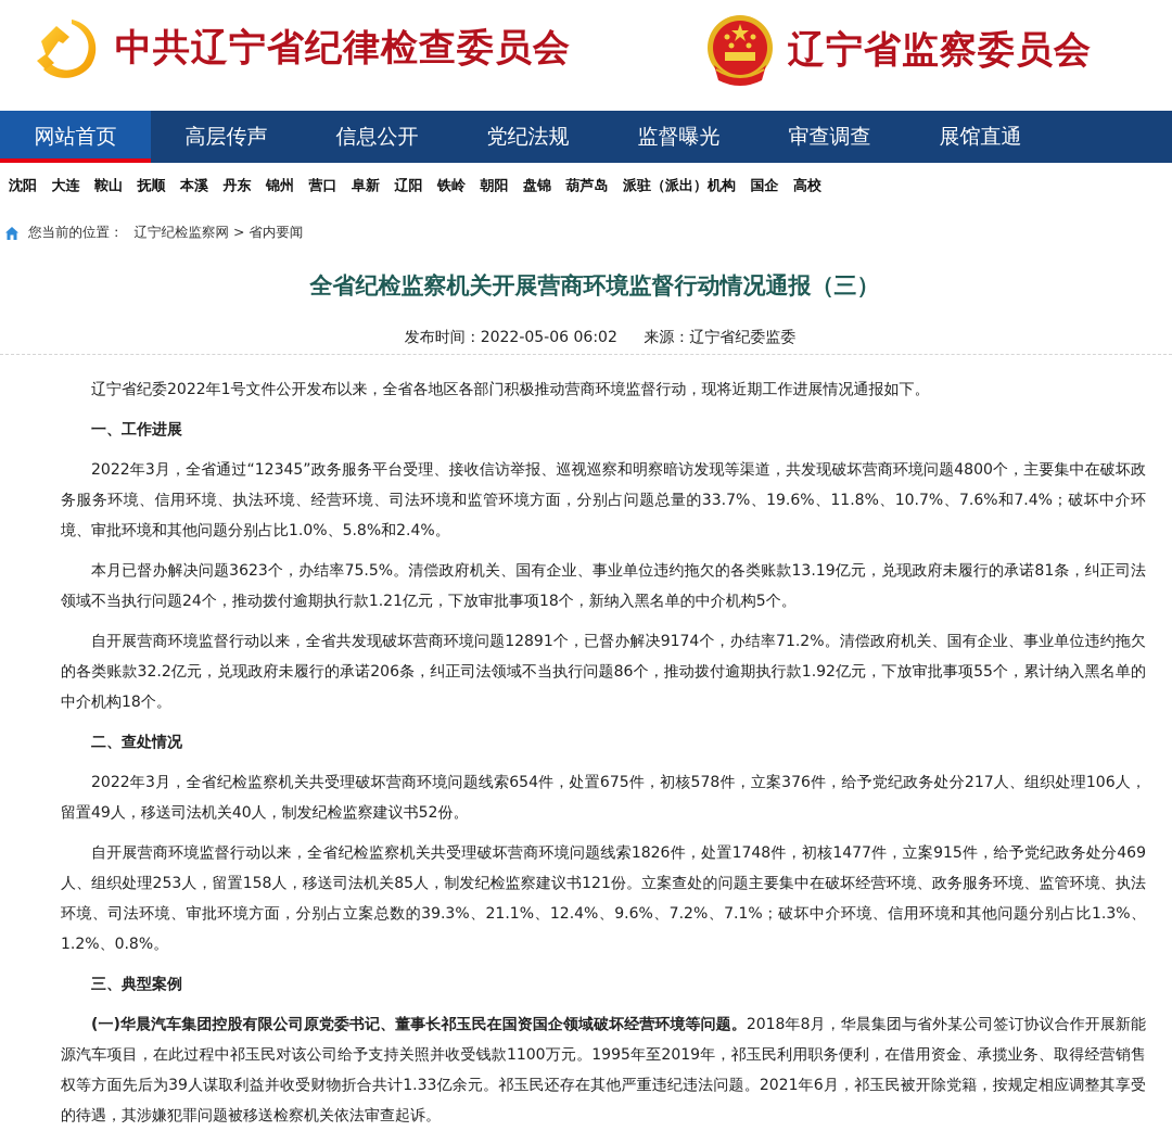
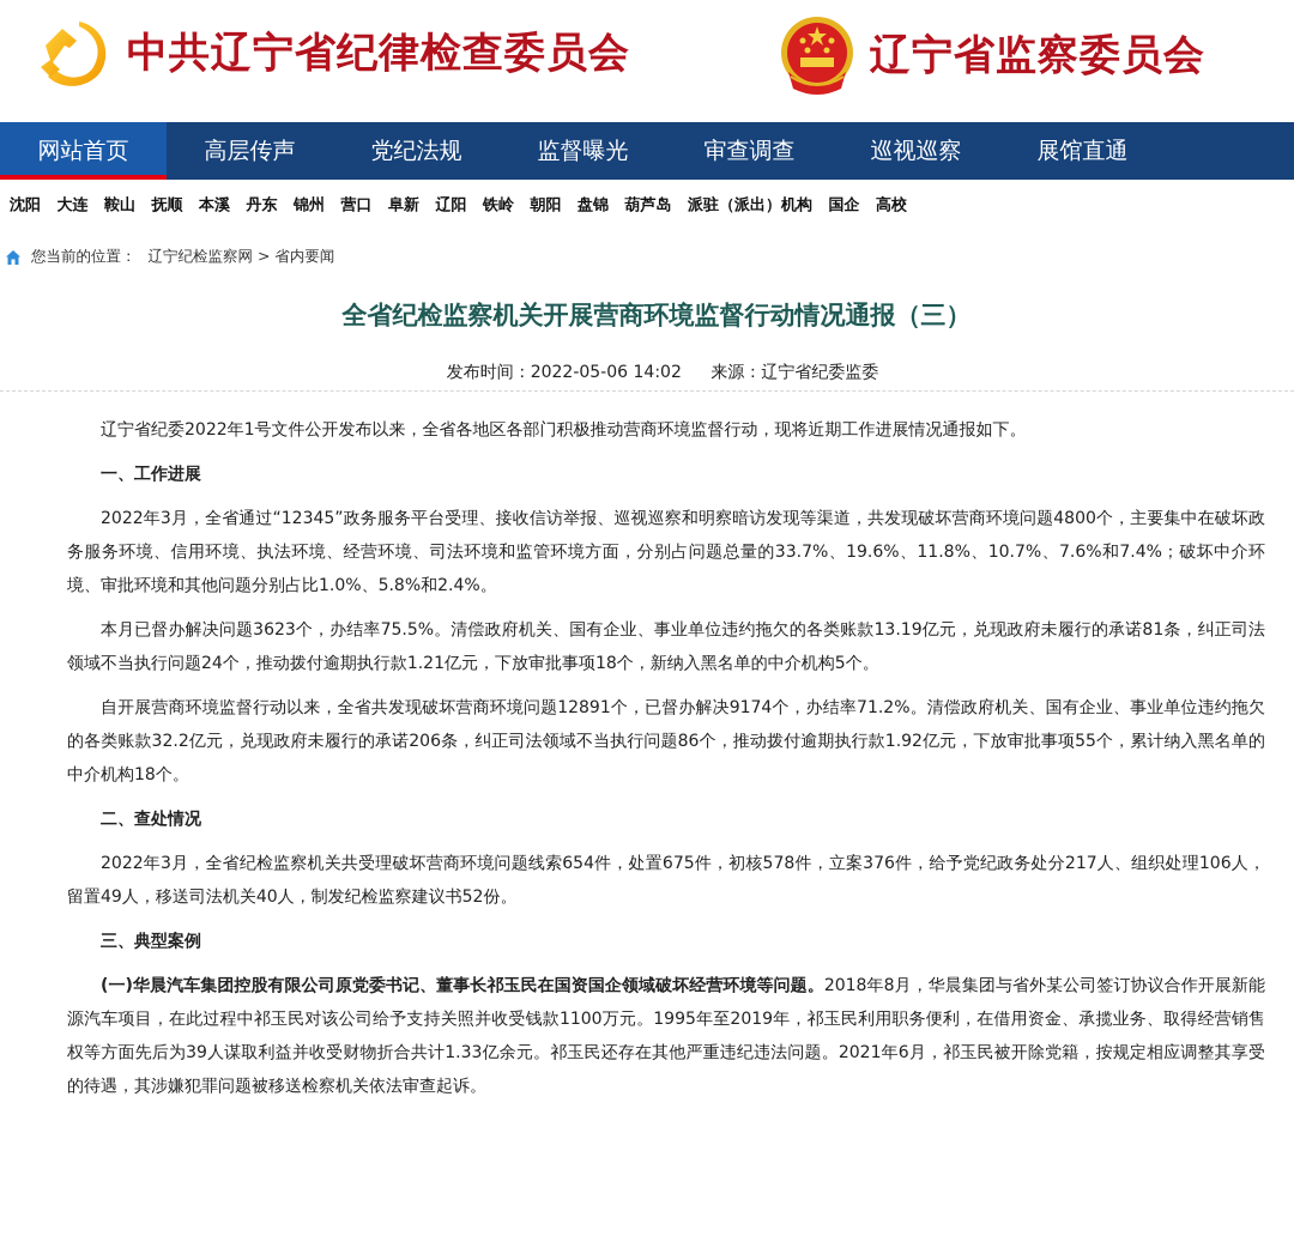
  中共辽宁省纪律检查委员会
  辽宁省监察委员会
  网站首页
  高层传声
- 信息公开
  党纪法规
  监督曝光
  审查调查
+ 巡视巡察
  展馆直通
  沈阳
  大连
  鞍山
  抚顺
  本溪
  丹东
  锦州
  营口
  阜新
  辽阳
  铁岭
  朝阳
  盘锦
  葫芦岛
  派驻（派出）机构
  国企
  高校
  您当前的位置：
  辽宁纪检监察网 > 省内要闻
  全省纪检监察机关开展营商环境监督行动情况通报（三）
- 发布时间：2022-05-06 06:02 来源：辽宁省纪委监委
+ 发布时间：2022-05-06 14:02 来源：辽宁省纪委监委
  辽宁省纪委2022年1号文件公开发布以来，全省各地区各部门积极推动营商环境监督行动，现将近期工作进展情况通报如下。
  一、工作进展
  2022年3月，全省通过“12345”政务服务平台受理、接收信访举报、巡视巡察和明察暗访发现等渠道，共发现破坏营商环境问题4800个，主要集中在破坏政务服务环境、信用环境、执法环境、经营环境、司法环境和监管环境方面，分别占问题总量的33.7%、19.6%、11.8%、10.7%、7.6%和7.4%；破坏中介环境、审批环境和其他问题分别占比1.0%、5.8%和2.4%。
  本月已督办解决问题3623个，办结率75.5%。清偿政府机关、国有企业、事业单位违约拖欠的各类账款13.19亿元，兑现政府未履行的承诺81条，纠正司法领域不当执行问题24个，推动拨付逾期执行款1.21亿元，下放审批事项18个，新纳入黑名单的中介机构5个。
  自开展营商环境监督行动以来，全省共发现破坏营商环境问题12891个，已督办解决9174个，办结率71.2%。清偿政府机关、国有企业、事业单位违约拖欠的各类账款32.2亿元，兑现政府未履行的承诺206条，纠正司法领域不当执行问题86个，推动拨付逾期执行款1.92亿元，下放审批事项55个，累计纳入黑名单的中介机构18个。
  二、查处情况
  2022年3月，全省纪检监察机关共受理破坏营商环境问题线索654件，处置675件，初核578件，立案376件，给予党纪政务处分217人、组织处理106人，留置49人，移送司法机关40人，制发纪检监察建议书52份。
- 自开展营商环境监督行动以来，全省纪检监察机关共受理破坏营商环境问题线索1826件，处置1748件，初核1477件，立案915件，给予党纪政务处分469人、组织处理253人，留置158人，移送司法机关85人，制发纪检监察建议书121份。立案查处的问题主要集中在破坏经营环境、政务服务环境、监管环境、执法环境、司法环境、审批环境方面，分别占立案总数的39.3%、21.1%、12.4%、9.6%、7.2%、7.1%；破坏中介环境、信用环境和其他问题分别占比1.3%、1.2%、0.8%。
  三、典型案例
  (一)华晨汽车集团控股有限公司原党委书记、董事长祁玉民在国资国企领域破坏经营环境等问题。2018年8月，华晨集团与省外某公司签订协议合作开展新能源汽车项目，在此过程中祁玉民对该公司给予支持关照并收受钱款1100万元。1995年至2019年，祁玉民利用职务便利，在借用资金、承揽业务、取得经营销售权等方面先后为39人谋取利益并收受财物折合共计1.33亿余元。祁玉民还存在其他严重违纪违法问题。2021年6月，祁玉民被开除党籍，按规定相应调整其享受的待遇，其涉嫌犯罪问题被移送检察机关依法审查起诉。
